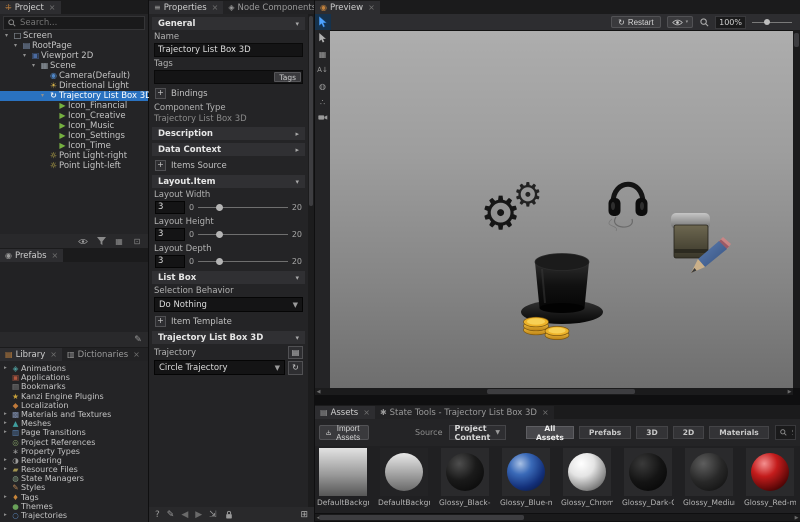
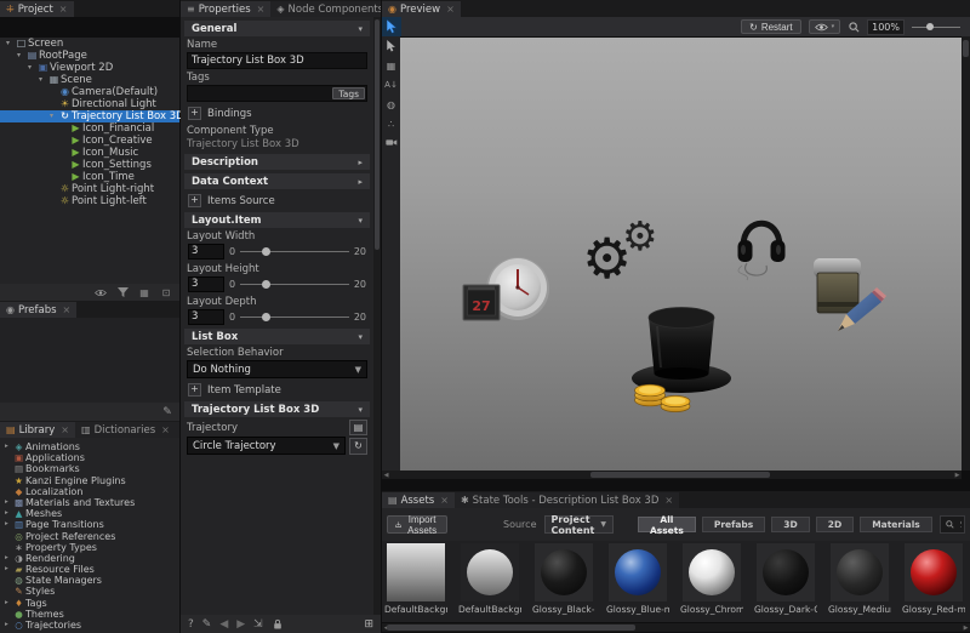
  ⁜
  Project
  ×
- Search...
  Screen
  RootPage
  Viewport 2D
  Scene
  Camera(Default)
  Directional Light
  Trajectory List Box 3
  Icon_Financial
  Icon_Creative
  Icon_Music
  Icon_Settings
  Icon_Time
  Point Light-right
  Point Light-left
  ▦
  ⊡
  ◉
  Prefabs
  ×
  ✎
  ▤
  Library
  ×
  ▥
  Dictionaries
  ×
  Animations
  Applications
  Bookmarks
  Kanzi Engine Plugins
  Localization
  Materials and Textures
  Meshes
  Page Transitions
  Project References
  Property Types
  Rendering
  Resource Files
  State Managers
  Styles
  Tags
  Themes
  Trajectories
  ≡
  Properties
  ×
  ◈
  Node Components
  General
  ▾
  Name
  Trajectory List Box 3D
  Tags
  Tags
  +
  Bindings
  Component Type
  Trajectory List Box 3D
  Description
  ▸
  Data Context
  ▸
  +
  Items Source
  Layout.Item
  ▾
  Layout Width
  3
  0
  20
  Layout Height
  3
  0
  20
  Layout Depth
  3
  0
  20
  List Box
  ▾
  Selection Behavior
  Do Nothing
  ▼
  +
  Item Template
  Trajectory List Box 3D
  ▾
  Trajectory
  ▤
  Circle Trajectory
  ▼
  ↻
  ?
  ✎
  ◀
  ▶
  ⇲
  ⊞
  ◉
  Preview
  ×
  ↻
  Restart
  100%
  ▦
  A↓
  ◍
  ∴
+ 27
  ⚙
  ⚙
  ▤
  Assets
  ×
  ✱
- State Tools - Trajectory List Box 3D
+ State Tools - Description List Box 3D
  ×
  Import Assets
  Source
  Project Content
  All Assets
  Prefabs
  3D
  2D
  Materials
  DefaultBackgr
  DefaultBackgr
  Glossy_Black-
  Glossy_Blue-m
  Glossy_Chrom
  Glossy_Mediu
